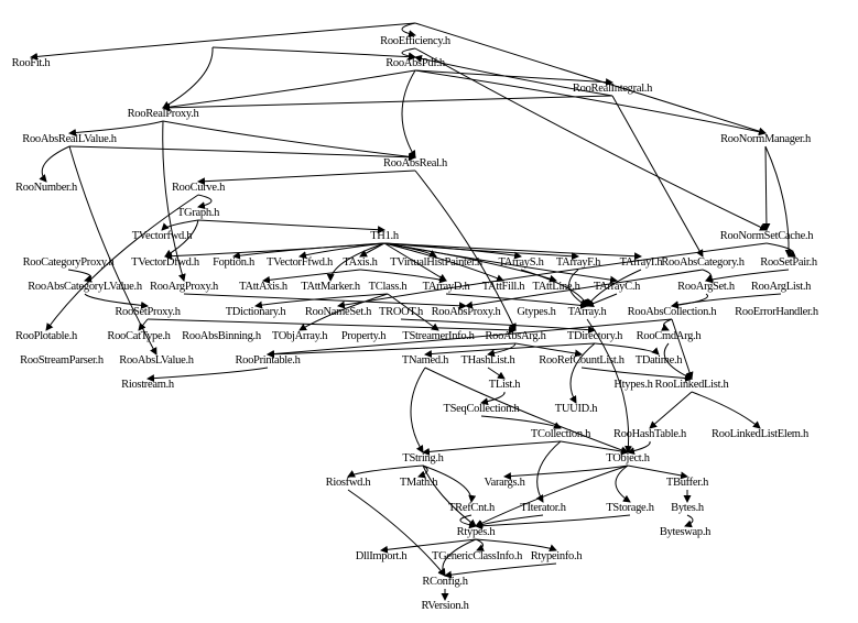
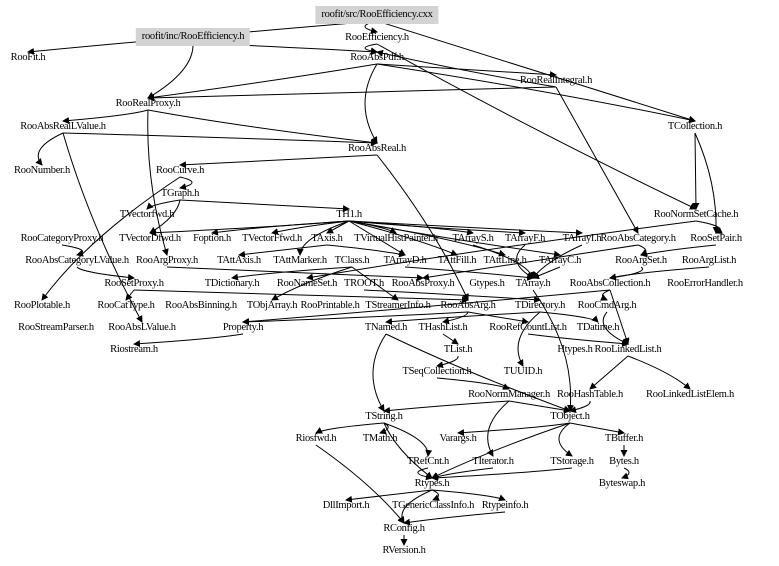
+ roofit/src/RooEfficiency.cxx
+ roofit/inc/RooEfficiency.h
  RooEfficiency.h
  RooFit.h
  RooAbsPdf.h
  RooRealIntegral.h
  RooRealProxy.h
- RooNormManager.h
+ TCollection.h
  RooAbsRealLValue.h
  RooAbsReal.h
  RooNumber.h
  RooCurve.h
  TGraph.h
  TVectorfwd.h
  TH1.h
  RooNormSetCache.h
  RooCategoryProxy.h
  TVectorDfwd.h
  Foption.h
  TVectorFfwd.h
  TAxis.h
  TVirtualHistPainter.h
  TArrayS.h
  TArrayF.h
  TArrayI.h
  RooAbsCategory.h
  RooSetPair.h
  RooAbsCategoryLValue.h
  RooArgProxy.h
  TAttAxis.h
  TAttMarker.h
  TClass.h
  TArrayD.h
  TAttFill.h
  TAttLine.h
  TArrayC.h
  RooArgSet.h
  RooArgList.h
  RooSetProxy.h
  TDictionary.h
  RooNameSet.h
  TROOT.h
  RooAbsProxy.h
  Gtypes.h
  TArray.h
  RooAbsCollection.h
  RooErrorHandler.h
  RooPlotable.h
  RooCatType.h
  RooAbsBinning.h
  TObjArray.h
- Property.h
+ RooPrintable.h
  TStreamerInfo.h
  RooAbsArg.h
  TDirectory.h
  RooCmdArg.h
  RooStreamParser.h
  RooAbsLValue.h
- RooPrintable.h
+ Property.h
  TNamed.h
  THashList.h
  RooRefCountList.h
  TDatime.h
  Riostream.h
  TList.h
  Htypes.h
  RooLinkedList.h
  TSeqCollection.h
  TUUID.h
- TCollection.h
+ RooNormManager.h
  RooHashTable.h
  RooLinkedListElem.h
  TString.h
  TObject.h
  Riosfwd.h
  TMath.h
  Varargs.h
  TBuffer.h
  TRefCnt.h
  TIterator.h
  TStorage.h
  Bytes.h
  Rtypes.h
  Byteswap.h
  DllImport.h
  TGenericClassInfo.h
  Rtypeinfo.h
  RConfig.h
  RVersion.h
